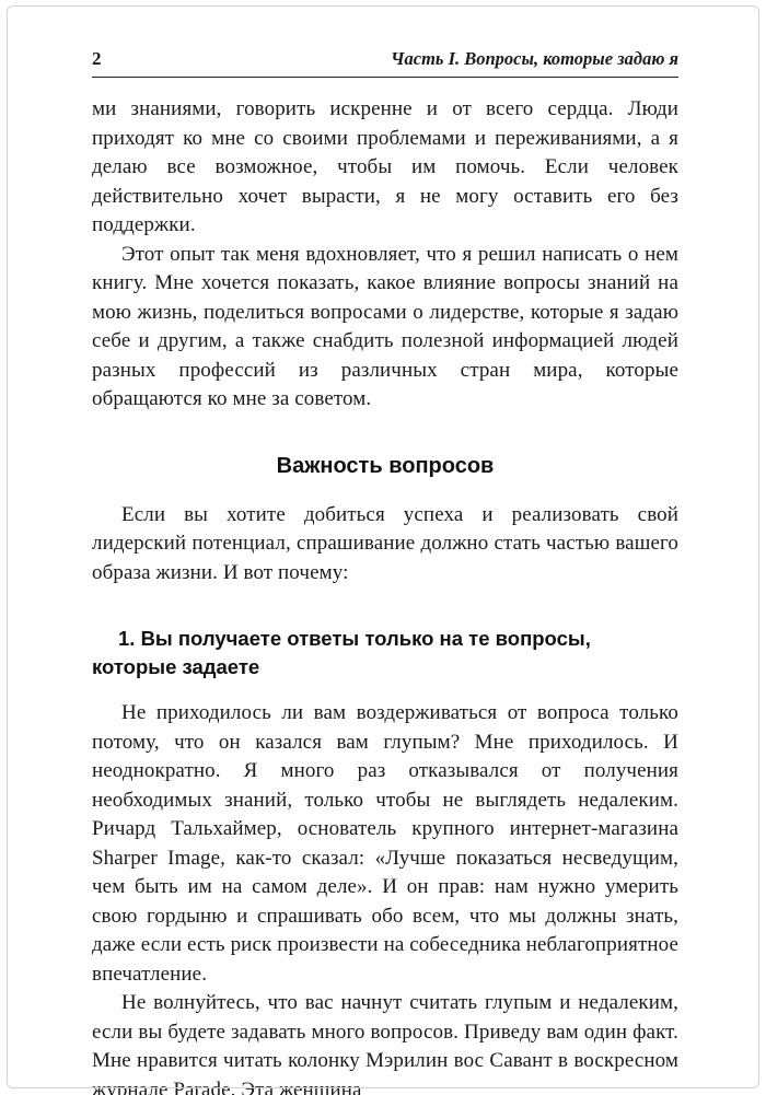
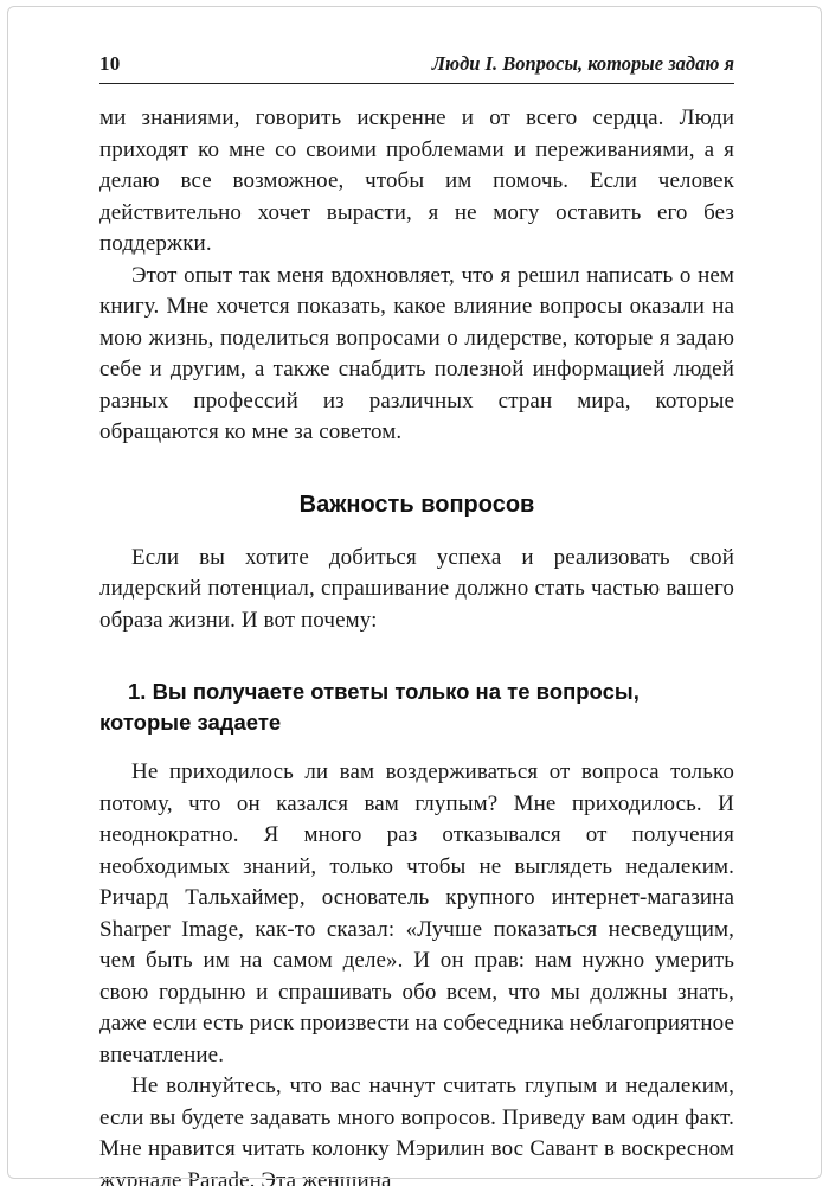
- 2
+ 10
- Часть I. Вопросы, которые задаю я
+ Люди I. Вопросы, которые задаю я
  ми знаниями, говорить искренне и от всего сердца. Люди приходят ко мне со своими проблемами и переживаниями, а я делаю все возможное, чтобы им помочь. Если человек действительно хочет вырасти, я не могу оставить его без поддержки.
- Этот опыт так меня вдохновляет, что я решил написать о нем книгу. Мне хочется показать, какое влияние вопросы знаний на мою жизнь, поделиться вопросами о лидерстве, которые я задаю себе и другим, а также снабдить полезной информацией людей разных профессий из различных стран мира, которые обращаются ко мне за советом.
+ Этот опыт так меня вдохновляет, что я решил написать о нем книгу. Мне хочется показать, какое влияние вопросы оказали на мою жизнь, поделиться вопросами о лидерстве, которые я задаю себе и другим, а также снабдить полезной информацией людей разных профессий из различных стран мира, которые обращаются ко мне за советом.
  Важность вопросов
  Если вы хотите добиться успеха и реализовать свой лидерский потенциал, спрашивание должно стать частью вашего образа жизни. И вот почему:
  1. Вы получаете ответы только на те вопросы, которые задаете
  Не приходилось ли вам воздерживаться от вопроса только потому, что он казался вам глупым? Мне приходилось. И неоднократно. Я много раз отказывался от получения необходимых знаний, только чтобы не выглядеть недалеким. Ричард Тальхаймер, основатель крупного интернет-магазина Sharper Image, как-то сказал: «Лучше показаться несведущим, чем быть им на самом деле». И он прав: нам нужно умерить свою гордыню и спрашивать обо всем, что мы должны знать, даже если есть риск произвести на собеседника неблагоприятное впечатление.
  Не волнуйтесь, что вас начнут считать глупым и недалеким, если вы будете задавать много вопросов. Приведу вам один факт. Мне нравится читать колонку Мэрилин вос Савант в воскресном журнале Parade. Эта женщина
